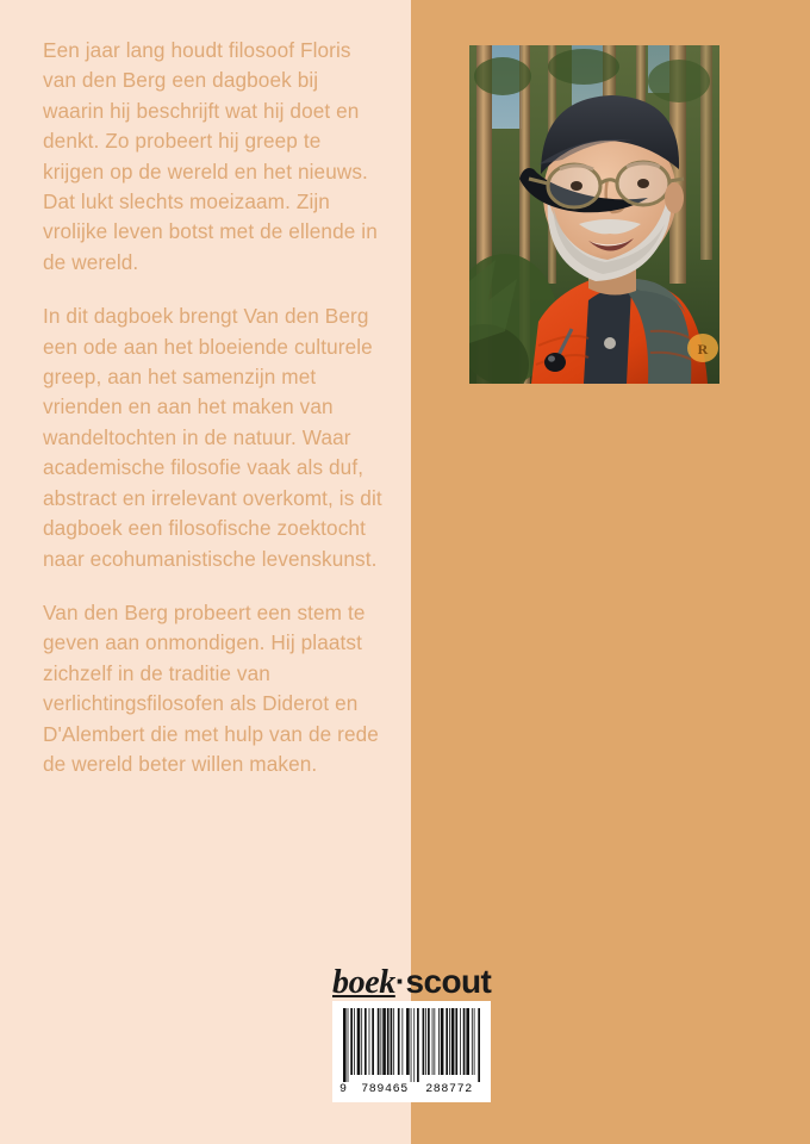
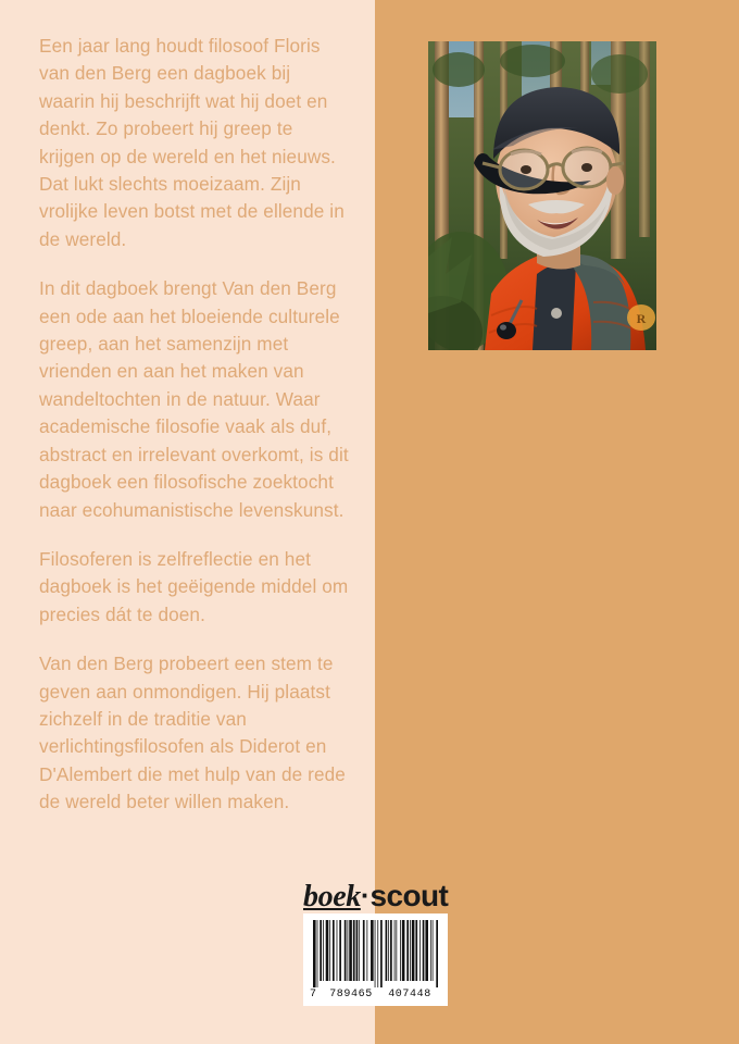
  Een jaar lang houdt filosoof Floris van den Berg een dagboek bij waarin hij beschrijft wat hij doet en denkt. Zo probeert hij greep te krijgen op de wereld en het nieuws. Dat lukt slechts moeizaam. Zijn vrolijke leven botst met de ellende in de wereld.
  In dit dagboek brengt Van den Berg een ode aan het bloeiende culturele greep, aan het samenzijn met vrienden en aan het maken van wandeltochten in de natuur. Waar academische filosofie vaak als duf, abstract en irrelevant overkomt, is dit dagboek een filosofische zoektocht naar ecohumanistische levenskunst.
+ Filosoferen is zelfreflectie en het dagboek is het geëigende middel om precies dát te doen.
  Van den Berg probeert een stem te geven aan onmondigen. Hij plaatst zichzelf in de traditie van verlichtingsfilosofen als Diderot en D'Alembert die met hulp van de rede de wereld beter willen maken.
  R
  boek·scout
- 9
+ 7
  789465
- 288772
+ 407448
